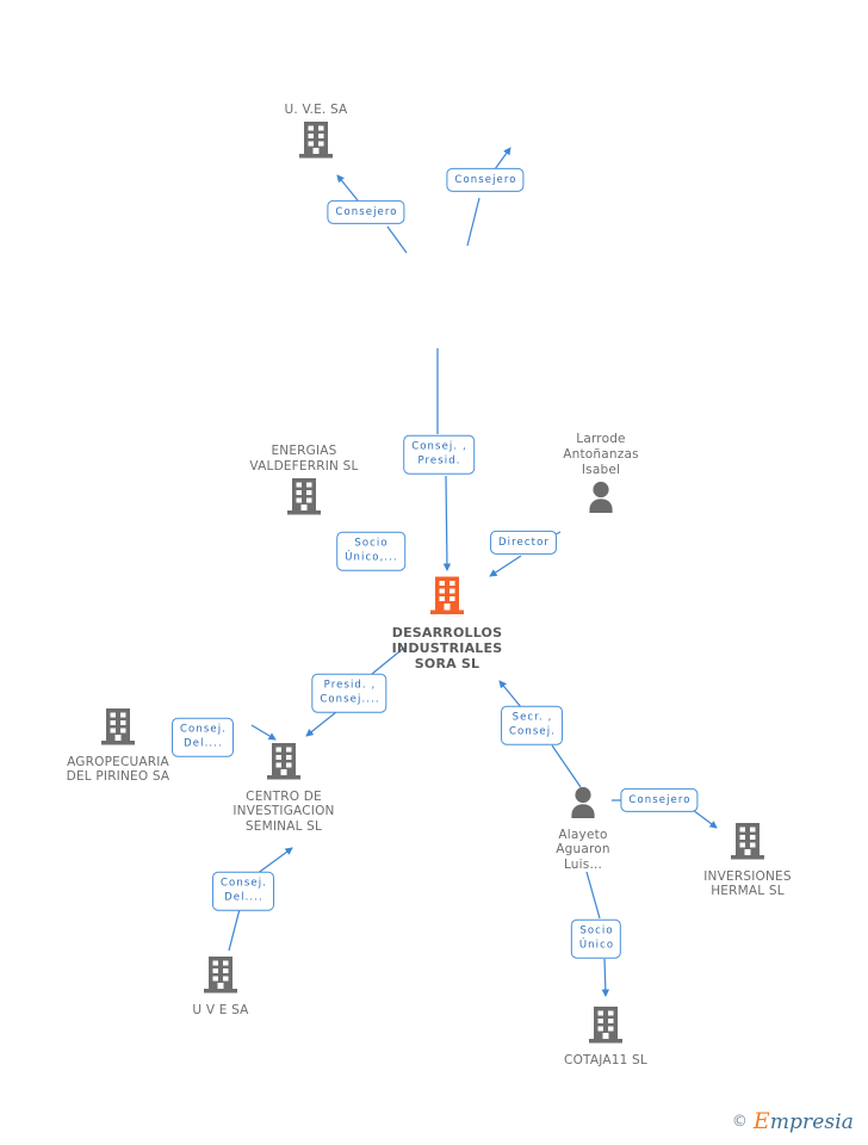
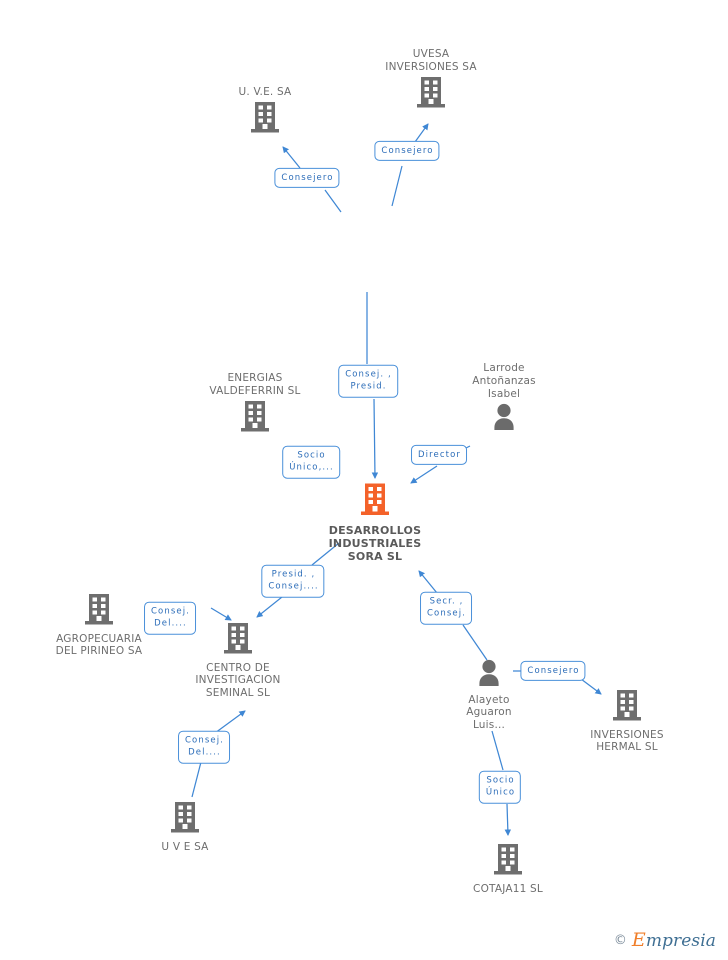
  U. V.E. SA
+ UVESA
+ INVERSIONES SA
  ENERGIAS
  VALDEFERRIN SL
  Larrode
  Antoñanzas
  Isabel
  DESARROLLOS
  INDUSTRIALES
  SORA SL
  AGROPECUARIA
  DEL PIRINEO SA
  CENTRO DE
  INVESTIGACION
  SEMINAL SL
  Alayeto
  Aguaron
  Luis...
  INVERSIONES
  HERMAL SL
  U V E SA
  COTAJA11 SL
  Consejero
  Consejero
  Consej. ,
  Presid.
  Director
  Socio
  Único,...
  Presid. ,
  Consej....
  Secr. ,
  Consej.
  Consej.
  Del....
  Consej.
  Del....
  Consejero
  Socio
  Único
  ©
  Empresia
